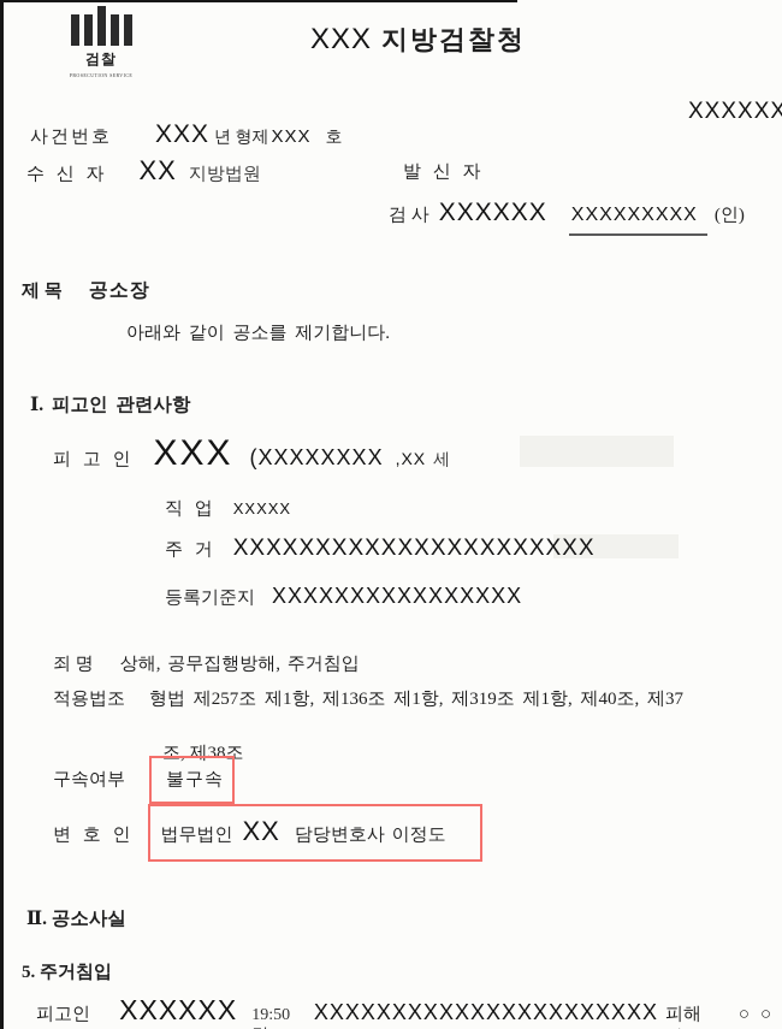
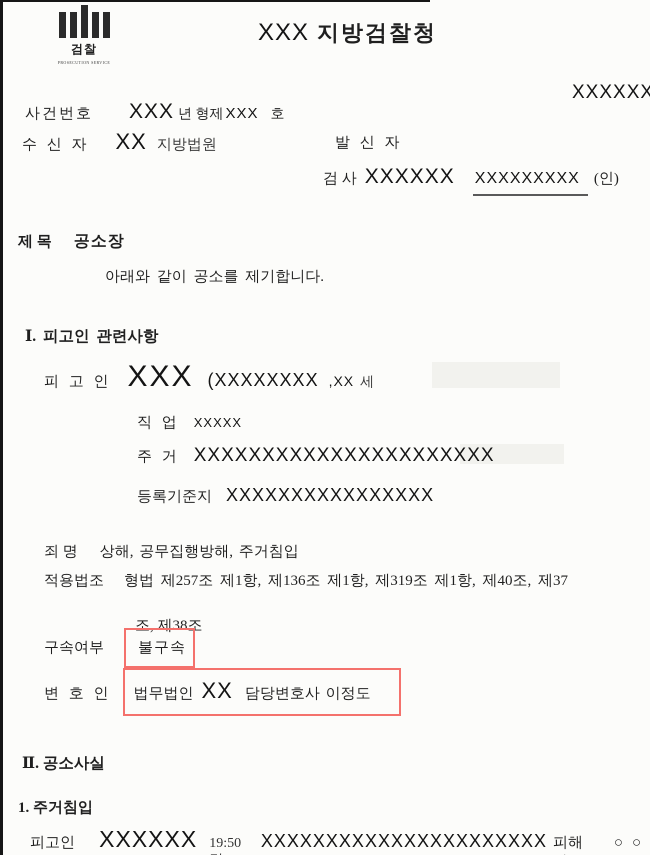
  검찰
  XXX
  지방검찰청
  XXXXXX
  사건번호
  XXX
  년 형제
  XXX
  호
  수 신 자
  XX
  지방법원
  발 신 자
  검 사
  XXXXXX
  XXXXXXXXX
  (인)
  제 목
  공소장
  아래와 같이 공소를 제기합니다.
  Ⅰ. 피고인 관련사항
  피 고 인
  XXX
  (XXXXXXXX
  ,XX
  세
  직 업
  XXXXX
  주 거
  XXXXXXXXXXXXXXXXXXXXXX
  등록기준지
  XXXXXXXXXXXXXXXX
  죄 명
  상해, 공무집행방해, 주거침입
  적용법조
  형법 제257조 제1항, 제136조 제1항, 제319조 제1항, 제40조, 제37
  조, 제38조
  구속여부
  불구속
  변 호 인
  법무법인
  XX
  담당변호사 이정도
  Ⅱ. 공소사실
- 5. 주거침입
+ 1. 주거침입
  피고인
  XXXXXX
  19:50
  XXXXXXXXXXXXXXXXXXXXXX
  ○○
